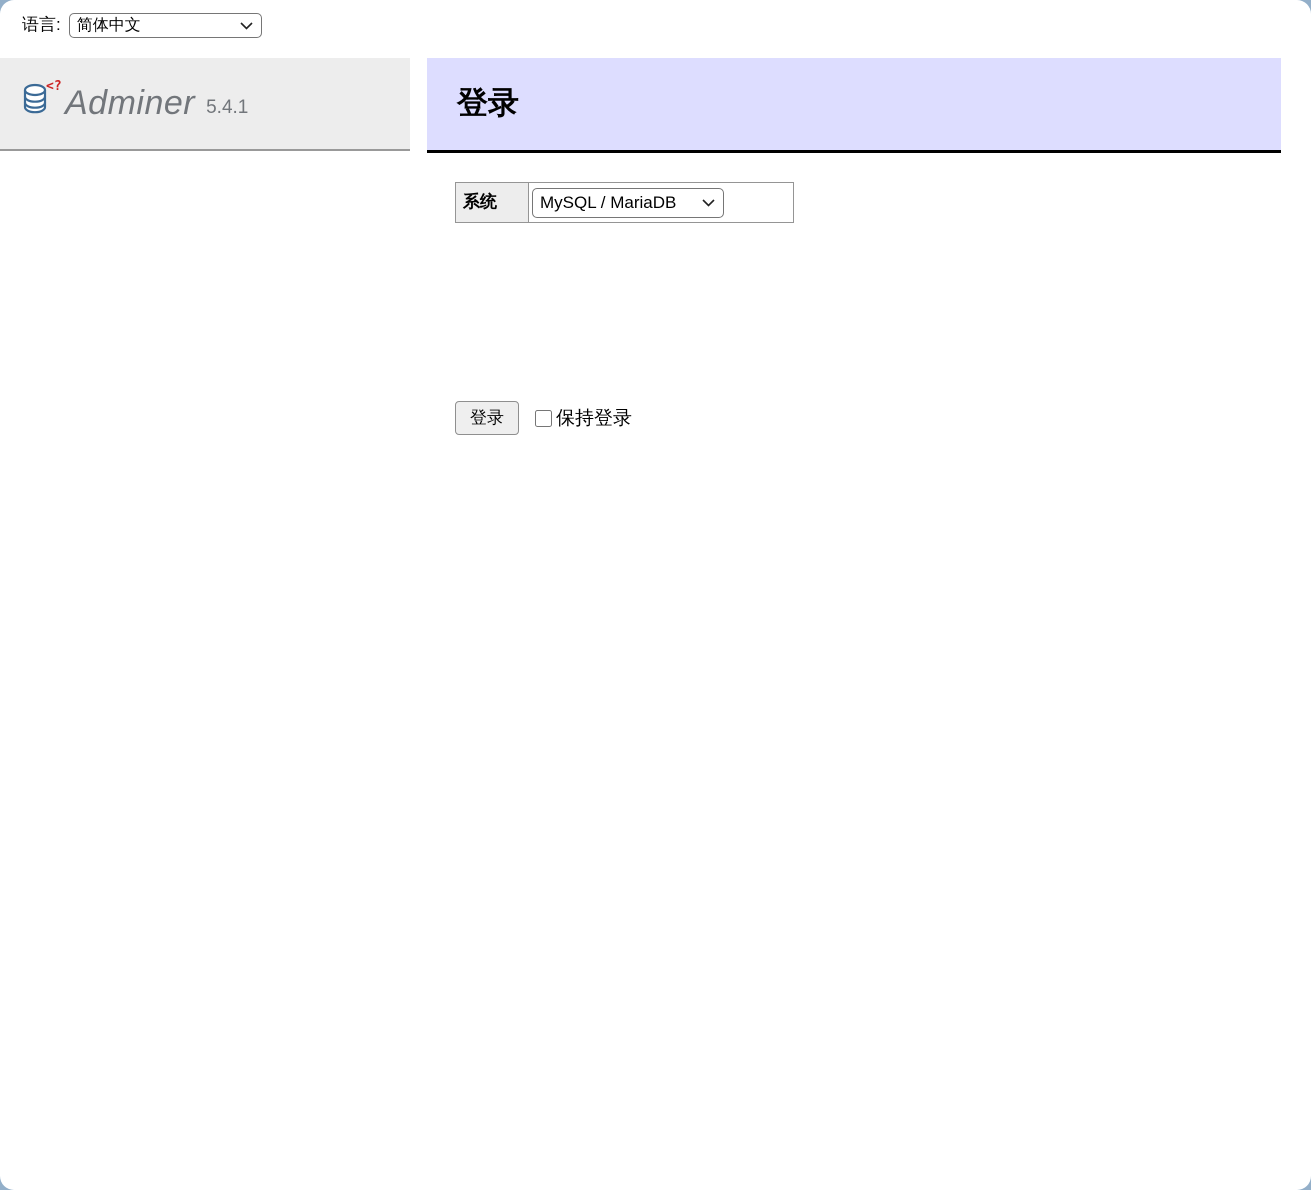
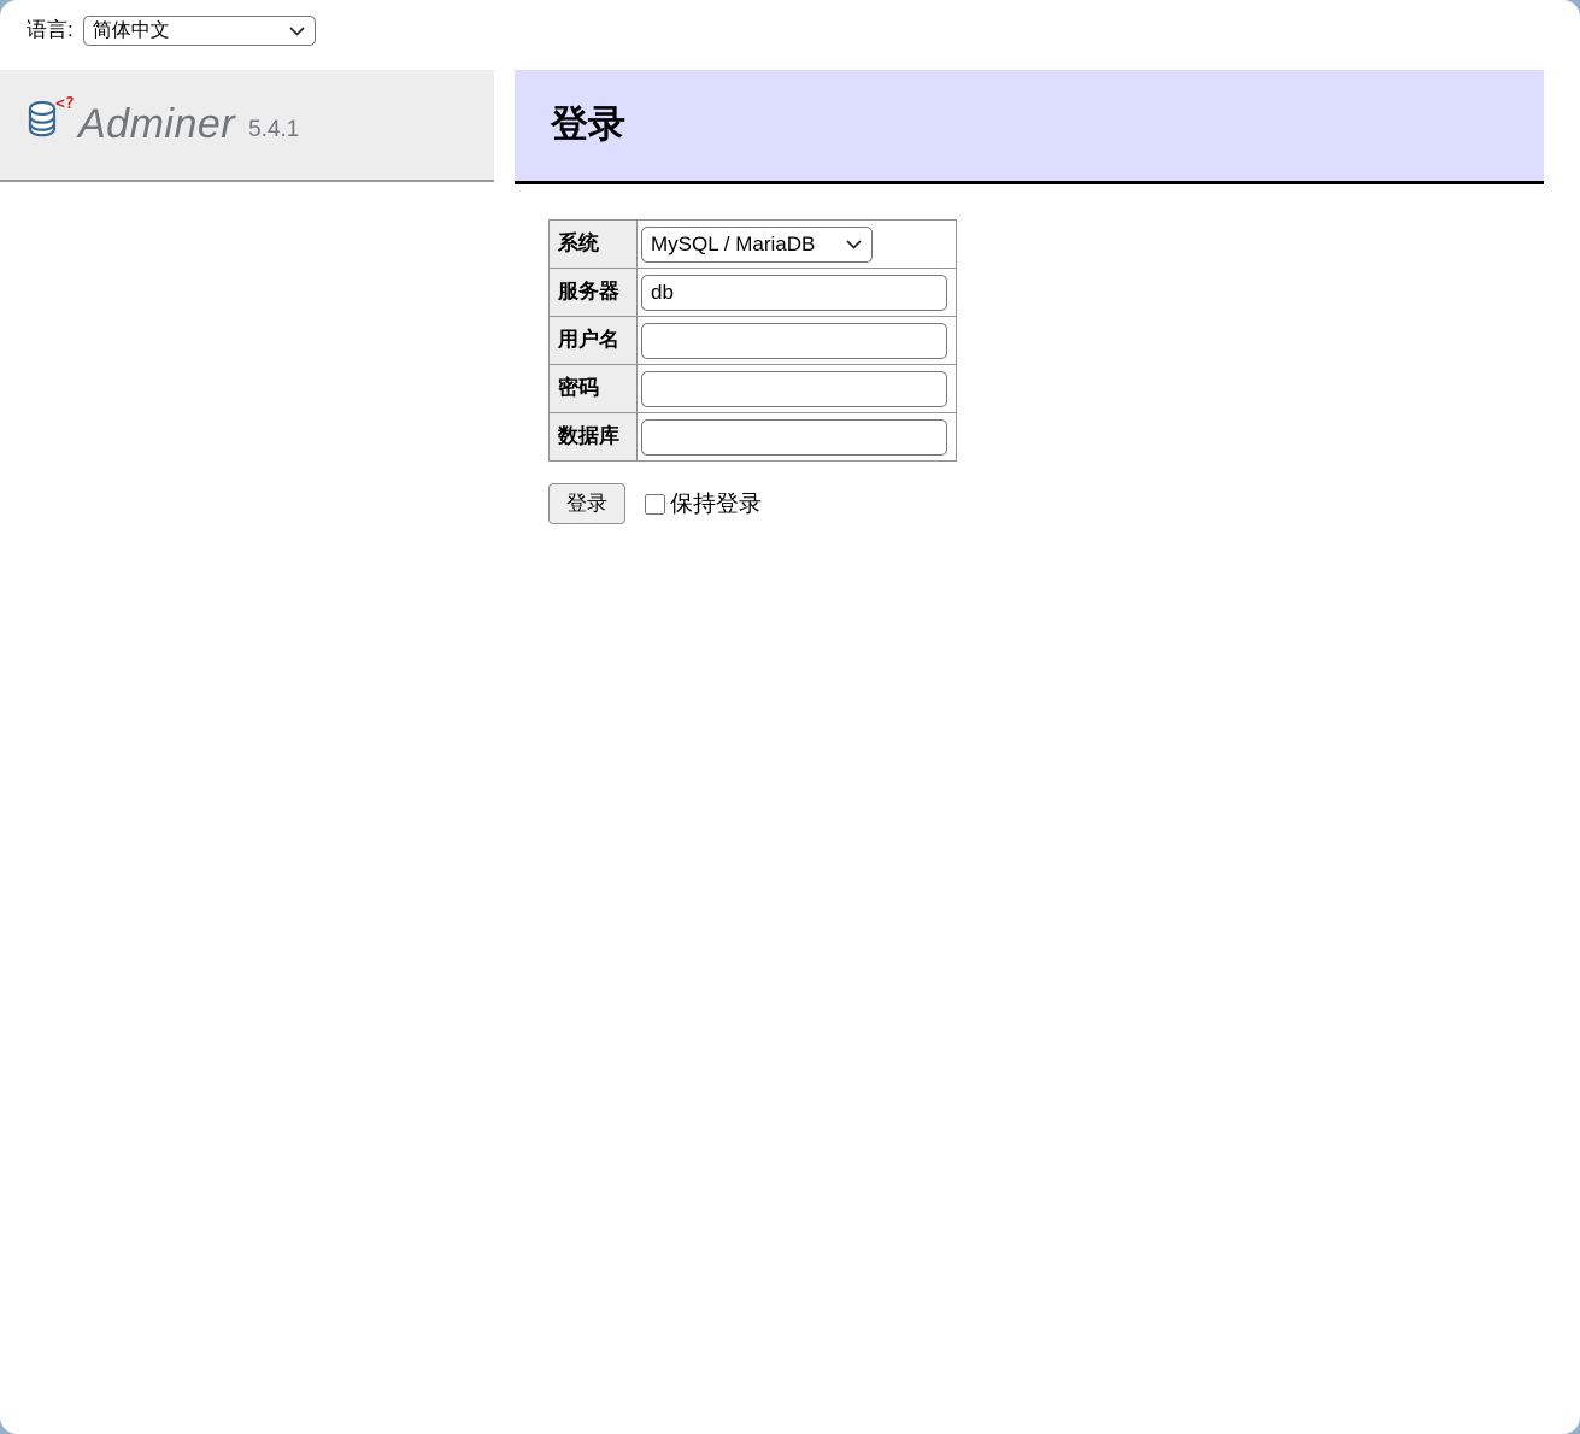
  语言:
  简体中文
  <?
  Adminer
  5.4.1
  登录
  系统	MySQL / MariaDB
+ 服务器	db
+ 用户名
+ 密码
+ 数据库
  登录
  保持登录
